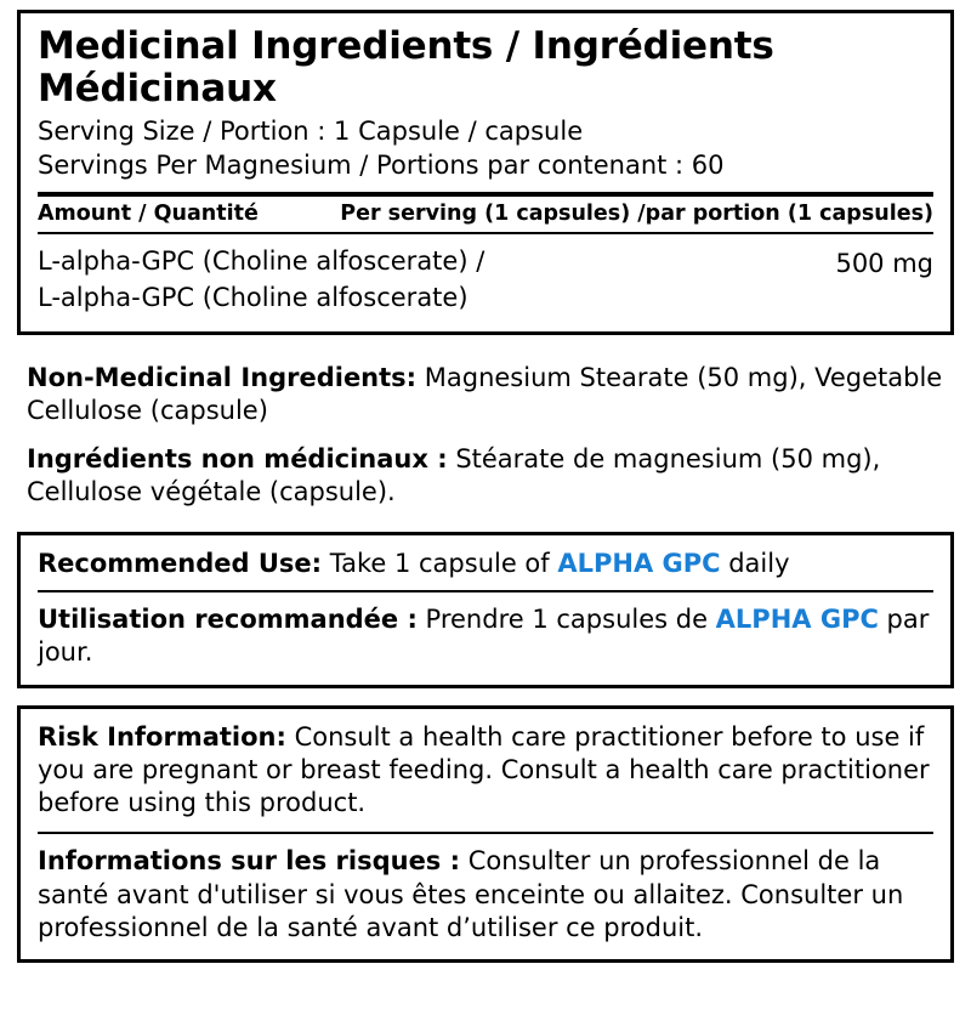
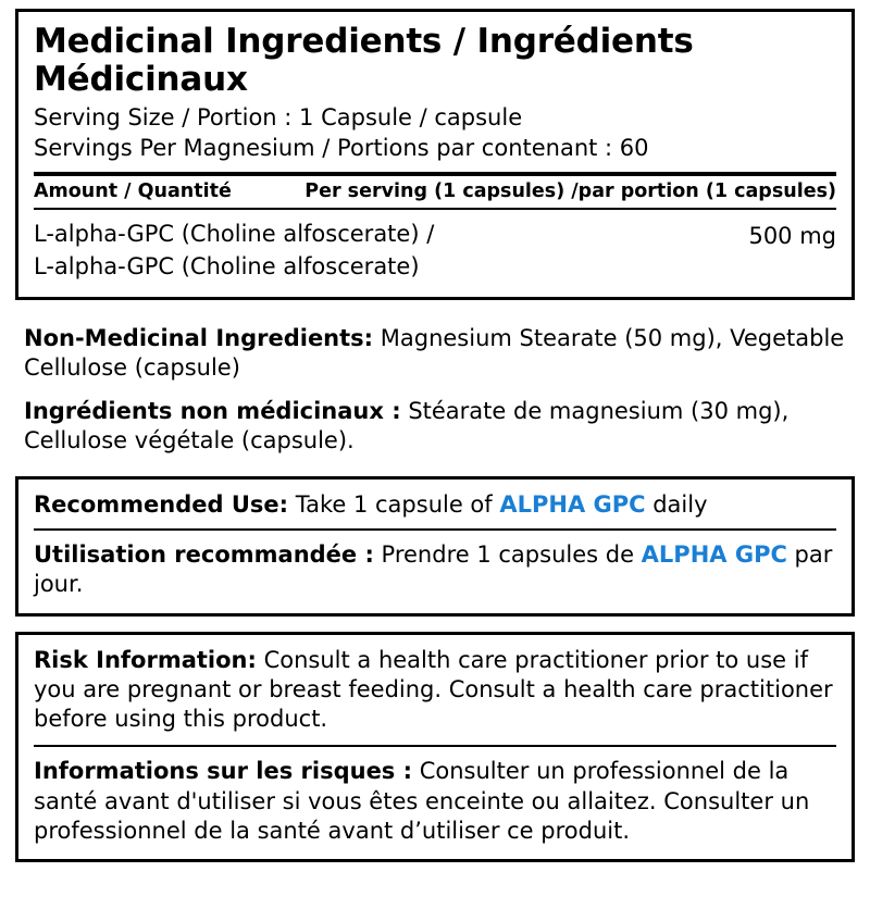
  Medicinal Ingredients / Ingrédients Médicinaux
  Serving Size / Portion : 1 Capsule / capsule
  Servings Per Magnesium / Portions par contenant : 60
  Amount / Quantité
  Per serving (1 capsules) /par portion (1 capsules)
  L-alpha-GPC (Choline alfoscerate) /
  L-alpha-GPC (Choline alfoscerate)
  500 mg
  Non-Medicinal Ingredients: Magnesium Stearate (50 mg), Vegetable Cellulose (capsule)
- Ingrédients non médicinaux : Stéarate de magnesium (50 mg), Cellulose végétale (capsule).
+ Ingrédients non médicinaux : Stéarate de magnesium (30 mg), Cellulose végétale (capsule).
  Recommended Use: Take 1 capsule of ALPHA GPC daily
  Utilisation recommandée : Prendre 1 capsules de ALPHA GPC par jour.
- Risk Information: Consult a health care practitioner before to use if you are pregnant or breast feeding. Consult a health care practitioner before using this product.
+ Risk Information: Consult a health care practitioner prior to use if you are pregnant or breast feeding. Consult a health care practitioner before using this product.
  Informations sur les risques : Consulter un professionnel de la santé avant d'utiliser si vous êtes enceinte ou allaitez. Consulter un professionnel de la santé avant d’utiliser ce produit.
